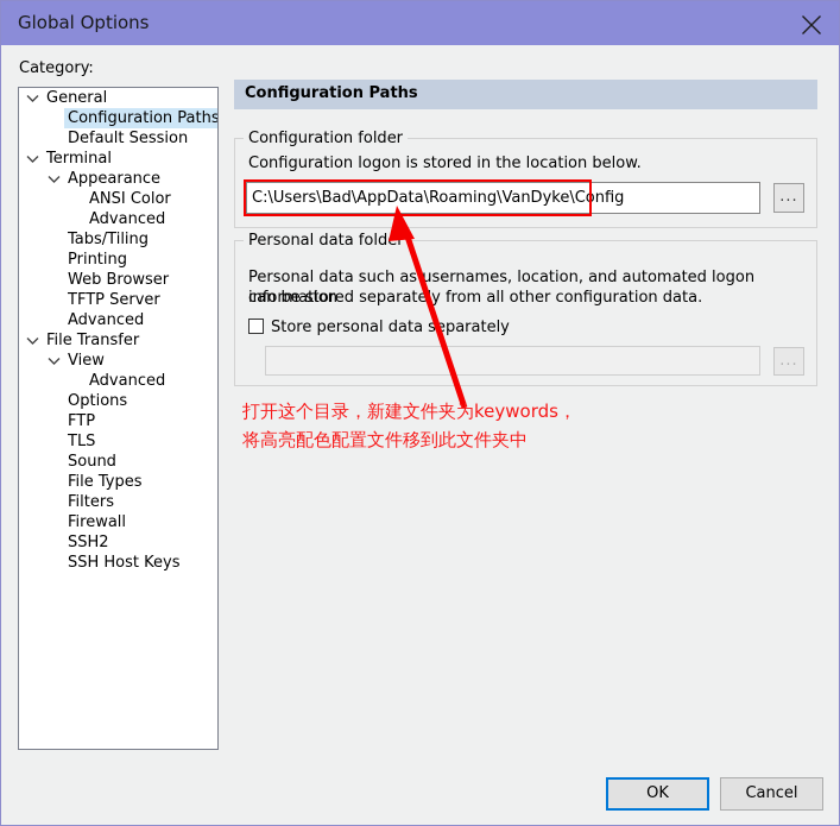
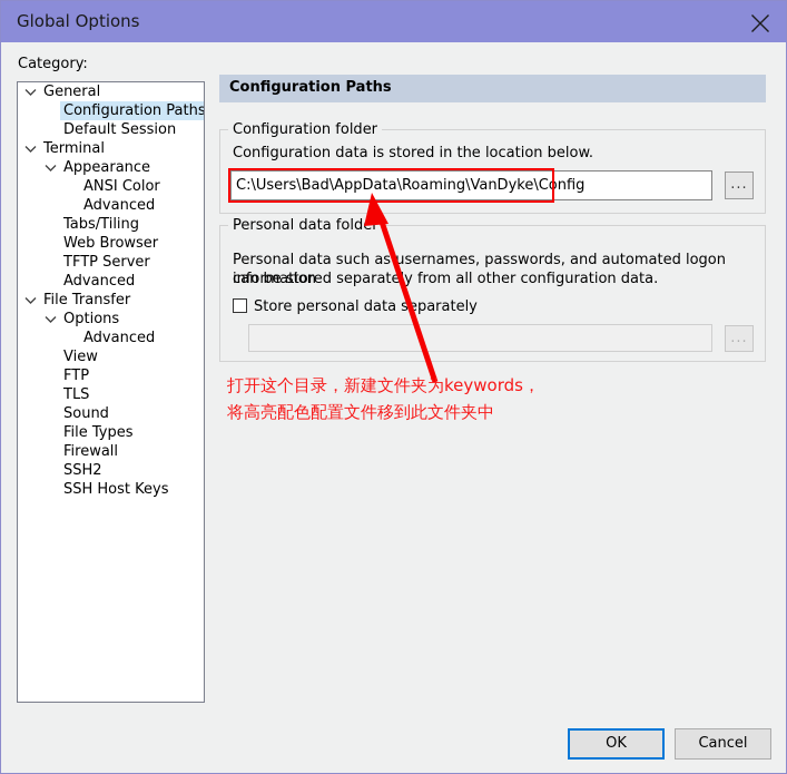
  Global Options
  Category:
  General
  Configuration Paths
  Default Session
  Terminal
  Appearance
  ANSI Color
  Advanced
  Tabs/Tiling
- Printing
  Web Browser
  TFTP Server
  Advanced
  File Transfer
- View
+ Options
  Advanced
- Options
+ View
  FTP
  TLS
  Sound
  File Types
- Filters
  Firewall
  SSH2
  SSH Host Keys
  Configuration Paths
  Configuration folder
- Configuration logon is stored in the location below.
+ Configuration data is stored in the location below.
  C:\Users\Bad\AppData\Roaming\VanDyke\Config
  ...
  Personal data foldr
- Personal data such as usernames, location, and automated logon information
+ Personal data such as usernames, passwords, and automated logon information
  can be stored separatey from all other configuration data.
  Store personal data sparately
  ...
  打开这个目录，新建文件夹为keywords，
  将高亮配色配置文件移到此文件夹中
  OK
  Cancel
